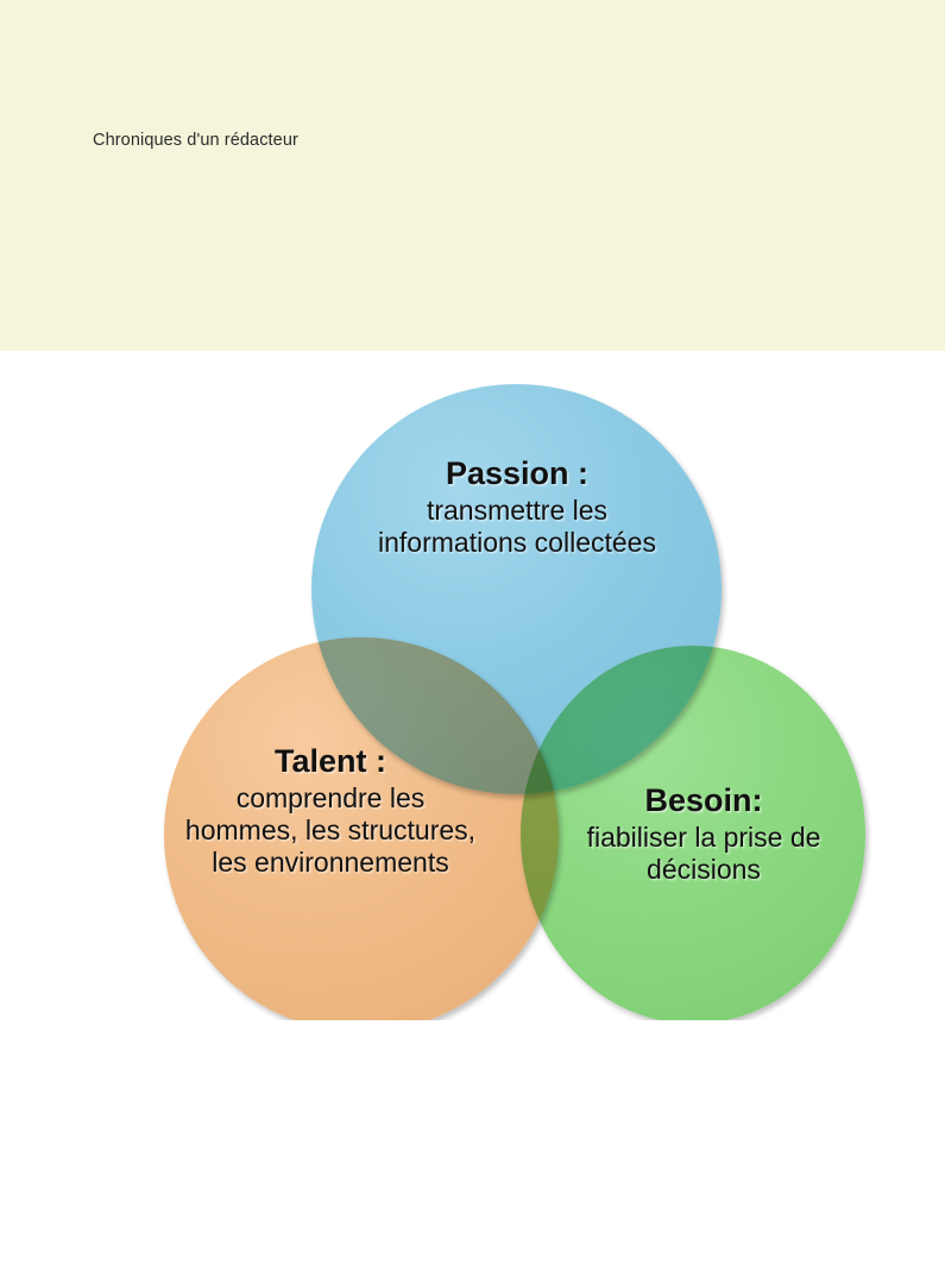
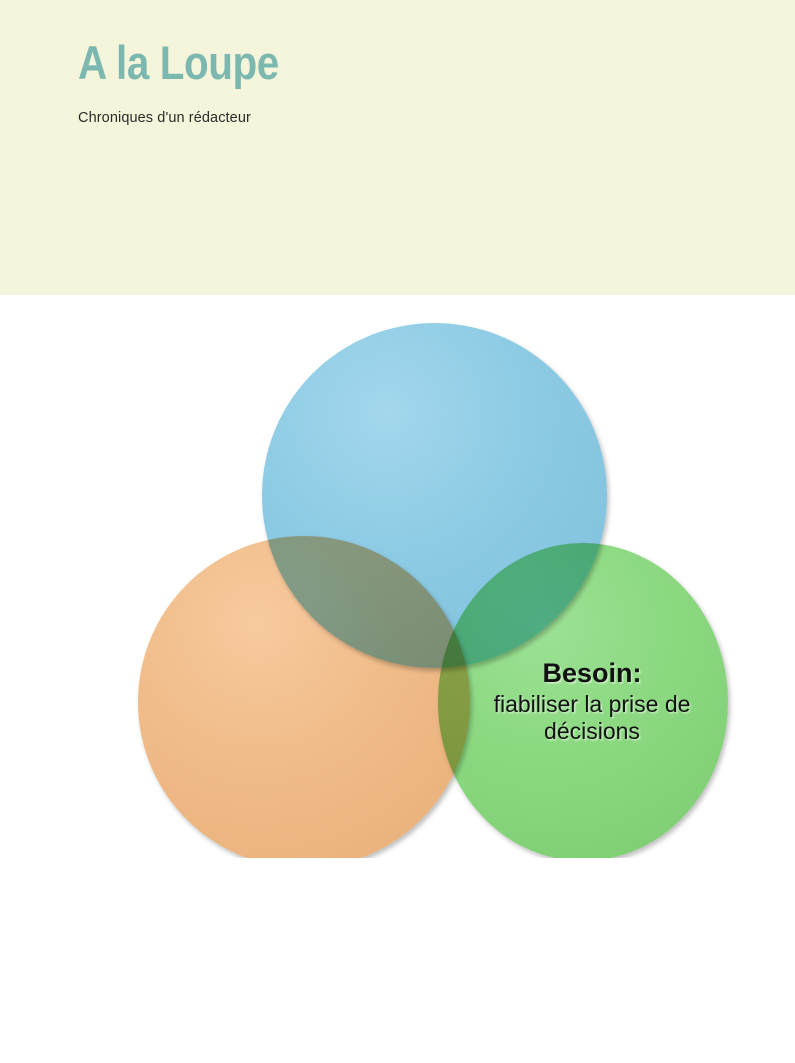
+ A la Loupe
  Chroniques d'un rédacteur
- Passion :
- transmettre les informations collectées
- Talent :
- comprendre les hommes, les structures, les environnements
  Besoin:
  fiabiliser la prise de décisions
